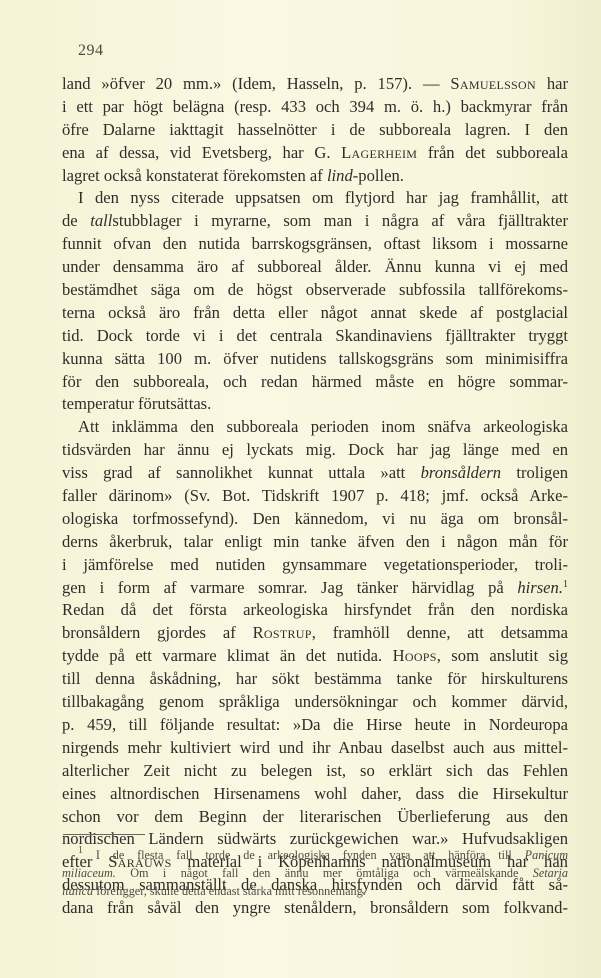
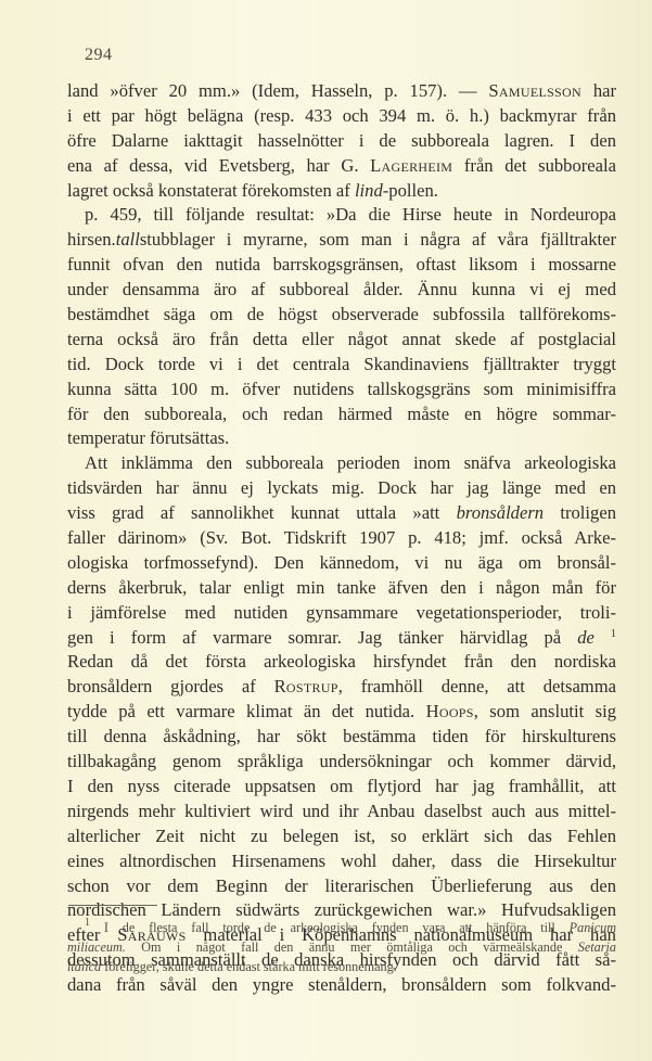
  294
  land »öfver 20 mm.» (Idem, Hasseln, p. 157). — Samuelsson har
  i ett par högt belägna (resp. 433 och 394 m. ö. h.) backmyrar från
  öfre Dalarne iakttagit hasselnötter i de subboreala lagren. I den
  ena af dessa, vid Evetsberg, har G. Lagerheim från det subboreala
  lagret också konstaterat förekomsten af lind-pollen.
- I den nyss citerade uppsatsen om flytjord har jag framhållit, att
+ p. 459, till följande resultat: »Da die Hirse heute in Nordeuropa
- de tallstubblager i myrarne, som man i några af våra fjälltrakter
+ hirsen.tallstubblager i myrarne, som man i några af våra fjälltrakter
  funnit ofvan den nutida barrskogsgränsen, oftast liksom i mossarne
  under densamma äro af subboreal ålder. Ännu kunna vi ej med
  bestämdhet säga om de högst observerade subfossila tallförekoms-
  terna också äro från detta eller något annat skede af postglacial
  tid. Dock torde vi i det centrala Skandinaviens fjälltrakter tryggt
  kunna sätta 100 m. öfver nutidens tallskogsgräns som minimisiffra
  för den subboreala, och redan härmed måste en högre sommar-
  temperatur förutsättas.
  Att inklämma den subboreala perioden inom snäfva arkeologiska
  tidsvärden har ännu ej lyckats mig. Dock har jag länge med en
  viss grad af sannolikhet kunnat uttala »att bronsåldern troligen
  faller därinom» (Sv. Bot. Tidskrift 1907 p. 418; jmf. också Arke-
  ologiska torfmossefynd). Den kännedom, vi nu äga om bronsål-
  derns åkerbruk, talar enligt min tanke äfven den i någon mån för
  i jämförelse med nutiden gynsammare vegetationsperioder, troli-
- gen i form af varmare somrar. Jag tänker härvidlag på hirsen.1
+ gen i form af varmare somrar. Jag tänker härvidlag på de 1
  Redan då det första arkeologiska hirsfyndet från den nordiska
  bronsåldern gjordes af Rostrup, framhöll denne, att detsamma
  tydde på ett varmare klimat än det nutida. Hoops, som anslutit sig
- till denna åskådning, har sökt bestämma tanke för hirskulturens
+ till denna åskådning, har sökt bestämma tiden för hirskulturens
  tillbakagång genom språkliga undersökningar och kommer därvid,
- p. 459, till följande resultat: »Da die Hirse heute in Nordeuropa
+ I den nyss citerade uppsatsen om flytjord har jag framhållit, att
  nirgends mehr kultiviert wird und ihr Anbau daselbst auch aus mittel-
  alterlicher Zeit nicht zu belegen ist, so erklärt sich das Fehlen
  eines altnordischen Hirsenamens wohl daher, dass die Hirsekultur
  schon vor dem Beginn der literarischen Überlieferung aus den
  nordischen Ländern südwärts zurückgewichen war.» Hufvudsakligen
  efter Sarauws material i Köpenhamns nationalmuseum har han
  dessutom sammanställt de danska hirsfynden och därvid fått så-
  dana från såväl den yngre stenåldern, bronsåldern som folkvand-
  1 I de flesta fall torde de arkeologiska fynden vara att hänföra till Panicum
  miliaceum. Om i något fall den ännu mer ömtåliga och värmeälskande Setaria
  italica föreligger, skulle detta endast stärka mitt resonnemang.
